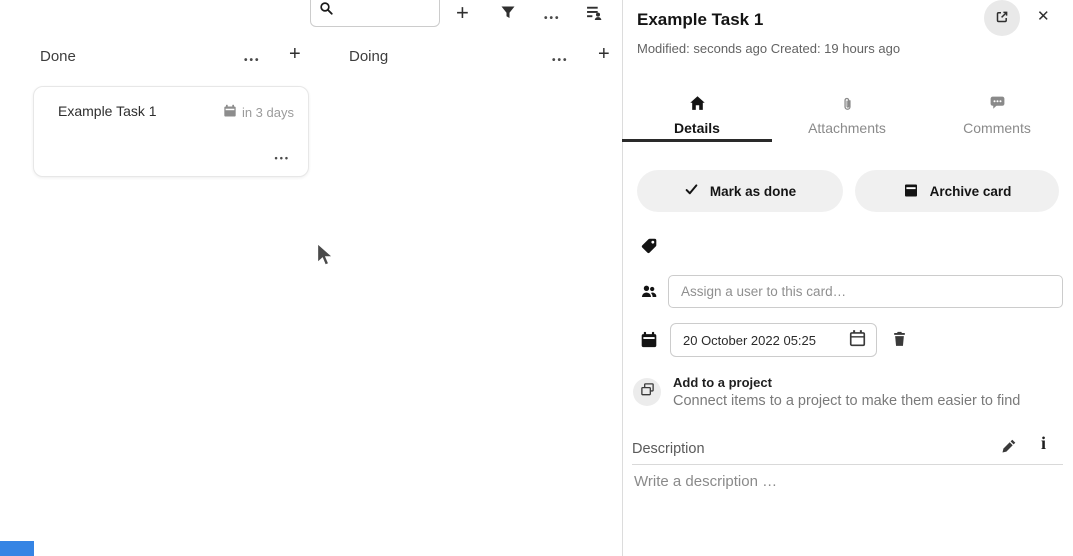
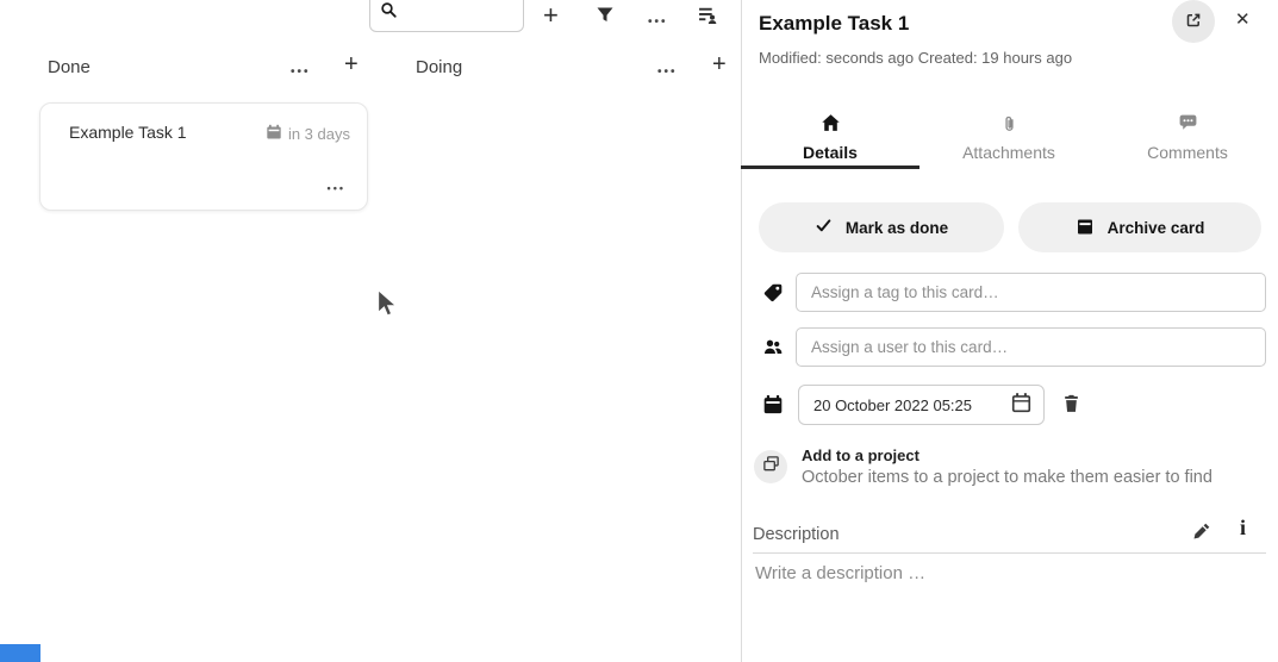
  +
  •••
  Done
  •••
  +
  Doing
  •••
  +
  Example Task 1
  in 3 days
  •••
  Example Task 1
  Modified: seconds ago Created: 19 hours ago
  ✕
  Details
  Attachments
  Comments
  Mark as done
  Archive card
+ Assign a tag to this card…
  Assign a user to this card…
  20 October 2022 05:25
  Add to a project
- Connect items to a project to make them easier to find
+ October items to a project to make them easier to find
  Description
  i
  Write a description …
